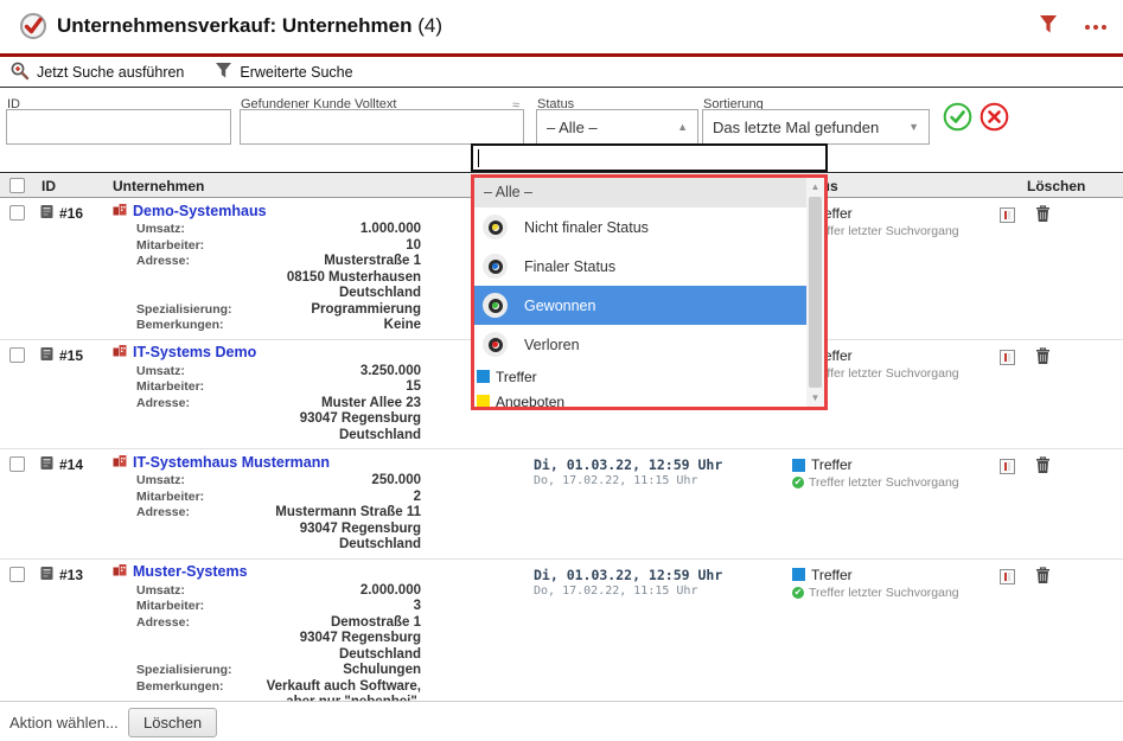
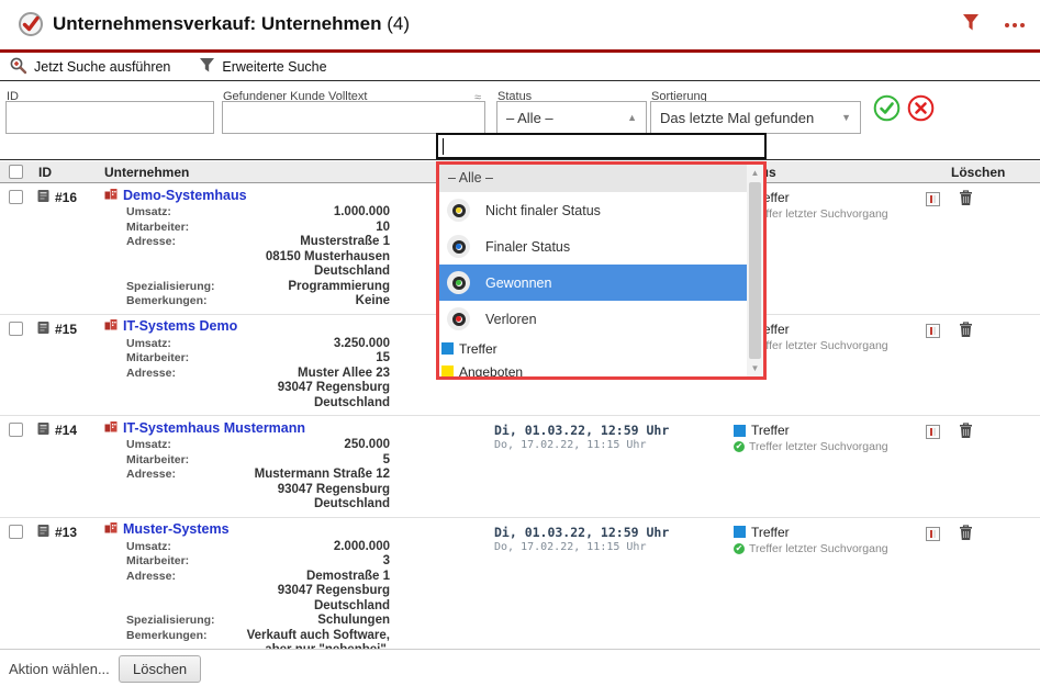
  Unternehmensverkauf: Unternehmen (4)
  Jetzt Suche ausführen
  Erweiterte Suche
  ID
  Gefundener Kunde Volltext
  ≈
  Status
  – Alle –
  ▲
  Sortierung
  Das letzte Mal gefunden
  ▼
  ID
  Unternehmen
  Löschen
  #16
  Demo-Systemhaus
  Umsatz:
  1.000.000
  Mitarbeiter:
  10
  Adresse:
  Musterstraße 1
  08150 Musterhausen
  Deutschland
  Spezialisierung:
  Programmierung
  Bemerkungen:
  Keine
  effer
  ffer letzter Suchvorgang
  #15
  IT-Systems Demo
  Umsatz:
  3.250.000
  Mitarbeiter:
  15
  Adresse:
  Muster Allee 23
  93047 Regensburg
  Deutschland
  effer
  ffer letzter Suchvorgang
  #14
  IT-Systemhaus Mustermann
  Umsatz:
  250.000
  Mitarbeiter:
- 2
+ 5
  Adresse:
- Mustermann Straße 11
+ Mustermann Straße 12
  93047 Regensburg
  Deutschland
  Di, 01.03.22, 12:59 Uhr
  Do, 17.02.22, 11:15 Uhr
  Treffer
  ✔
  Treffer letzter Suchvorgang
  #13
  Muster-Systems
  Umsatz:
  2.000.000
  Mitarbeiter:
  3
  Adresse:
  Demostraße 1
  93047 Regensburg
  Deutschland
  Spezialisierung:
  Schulungen
  Bemerkungen:
  Verkauft auch Software,
  Di, 01.03.22, 12:59 Uhr
  Do, 17.02.22, 11:15 Uhr
  Treffer
  ✔
  Treffer letzter Suchvorgang
  – Alle –
  Nicht finaler Status
  Finaler Status
  Gewonnen
  Verloren
  Treffer
  Angeboten
  ▲
  ▼
  Aktion wählen...
  Löschen
